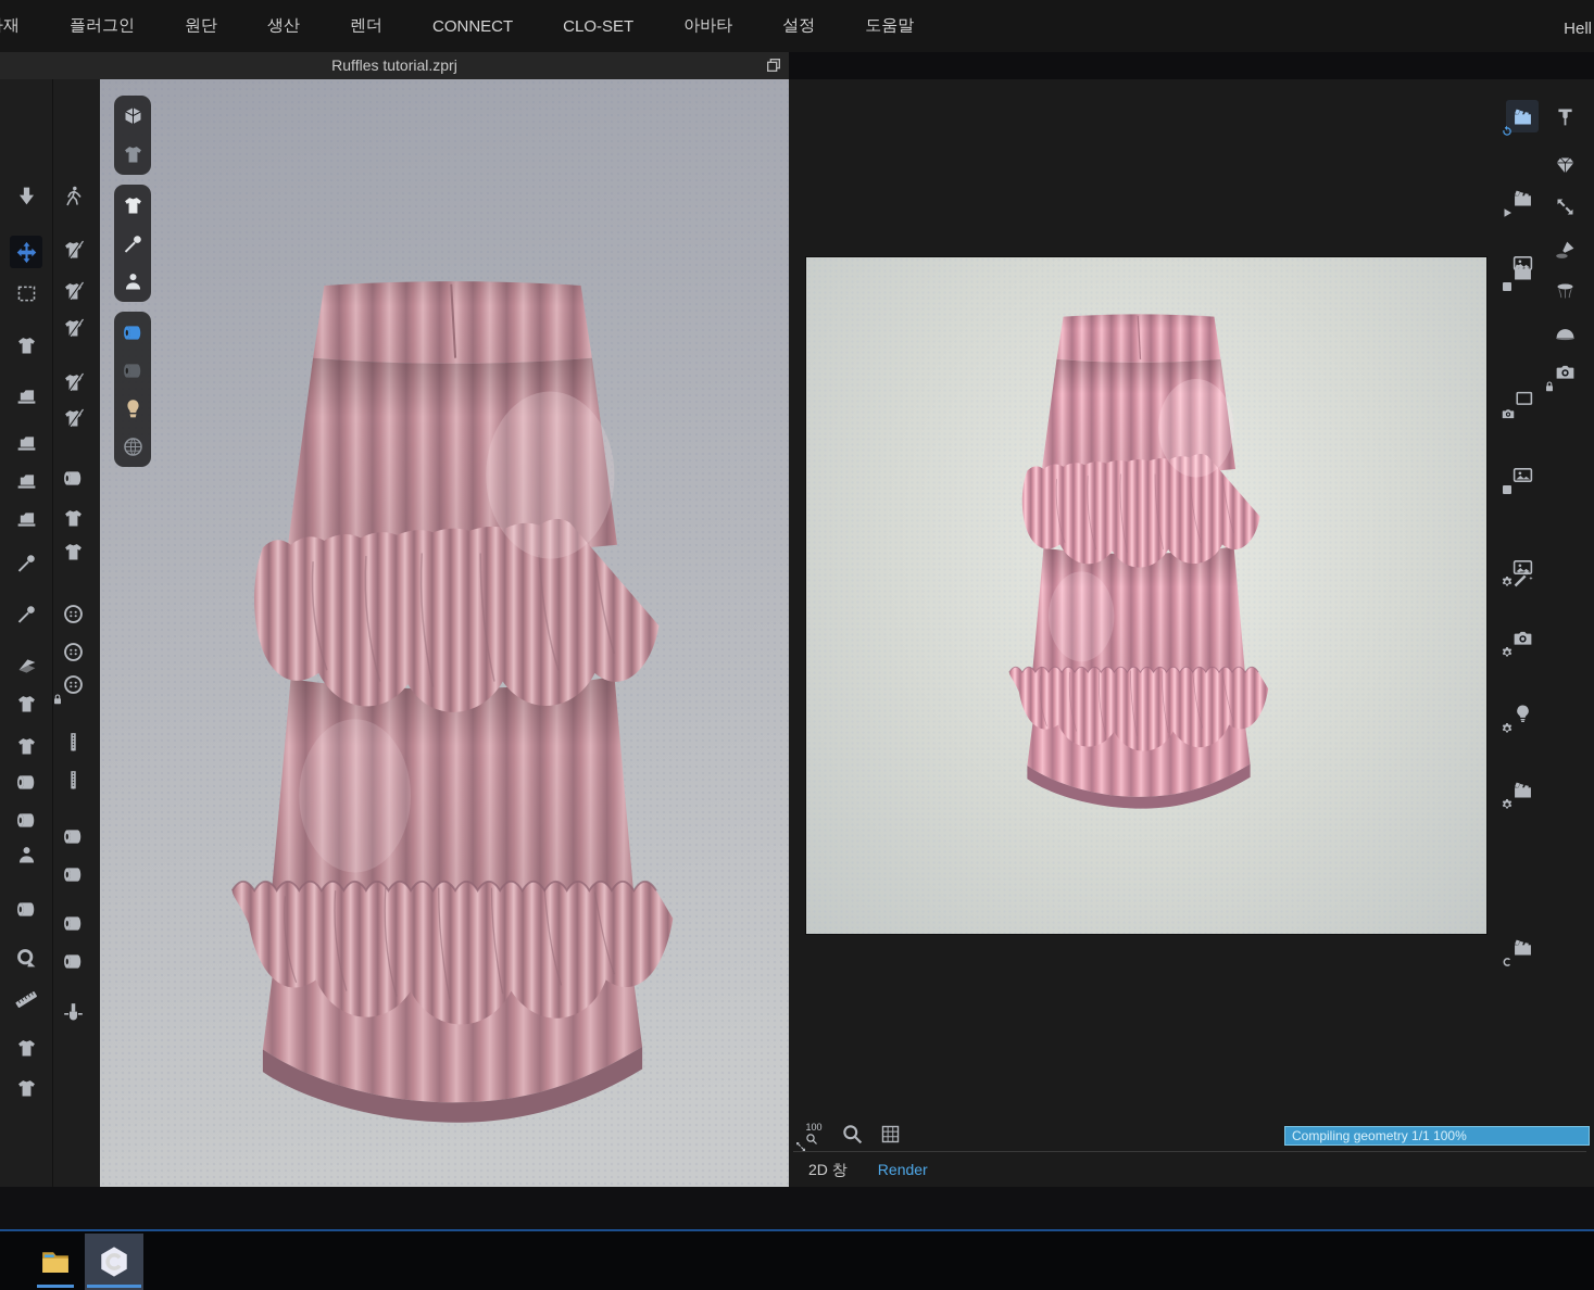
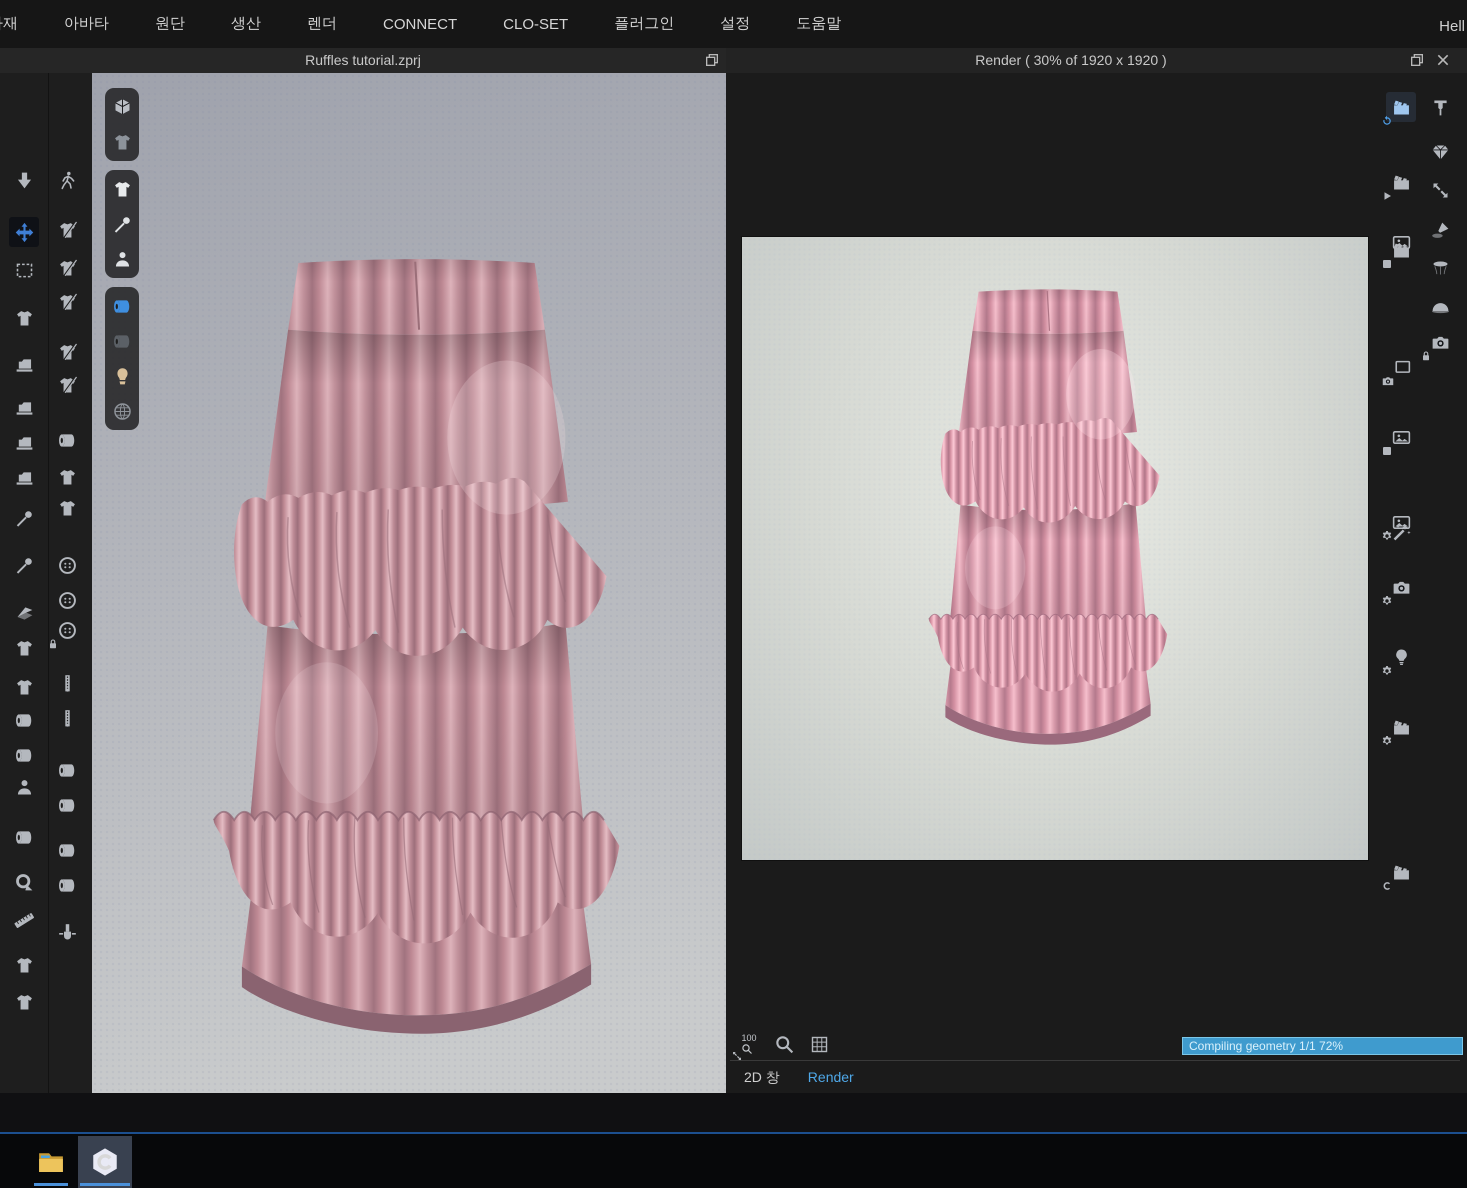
- 플러그인
+ 아바타
  원단
  생산
  렌더
  CONNECT
  CLO-SET
- 아바타
+ 플러그인
  설정
  도움말
  Hell
  Ruffles tutorial.zprj
+ Render ( 30% of 1920 x 1920 )
  100
- Compiling geometry 1/1 100%
+ Compiling geometry 1/1 72%
  2D 창
  Render
